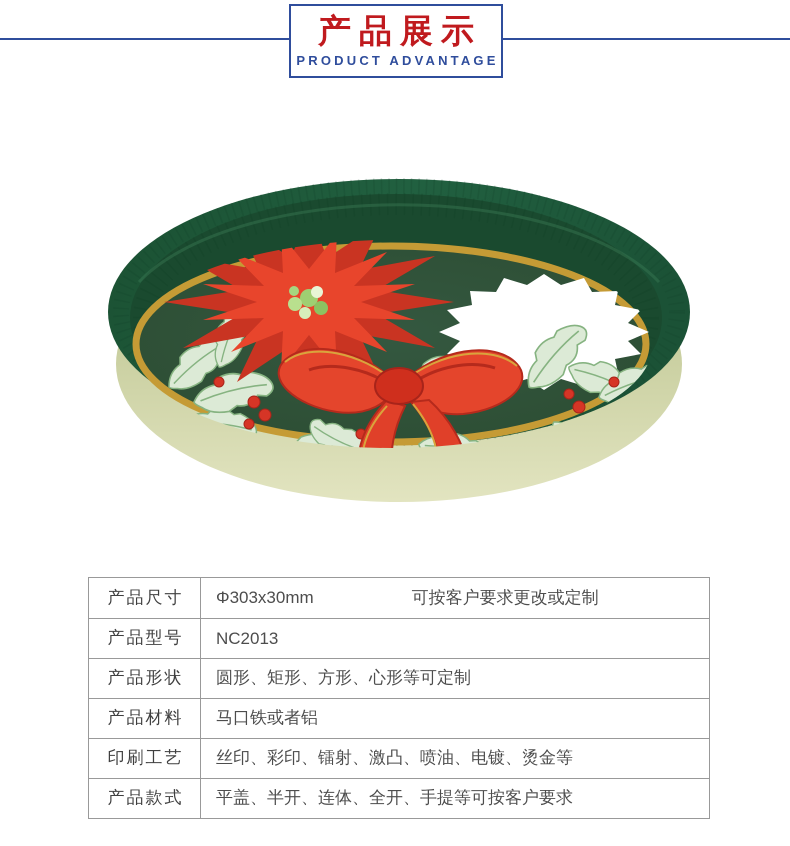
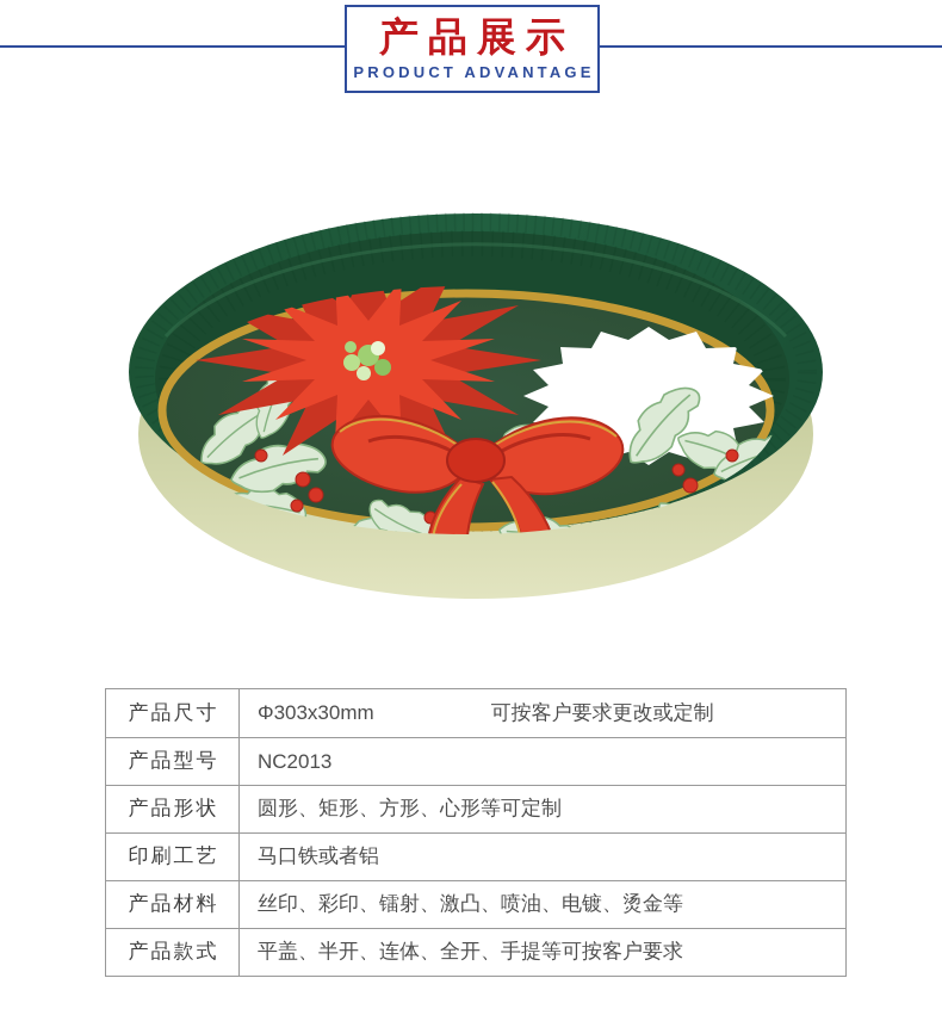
  产品展示
  PRODUCT ADVANTAGE
  产品尺寸
  Φ303x30mm
  可按客户要求更改或定制
  产品型号
  NC2013
  产品形状
  圆形、矩形、方形、心形等可定制
- 产品材料
+ 印刷工艺
  马口铁或者铝
- 印刷工艺
+ 产品材料
  丝印、彩印、镭射、激凸、喷油、电镀、烫金等
  产品款式
  平盖、半开、连体、全开、手提等可按客户要求
